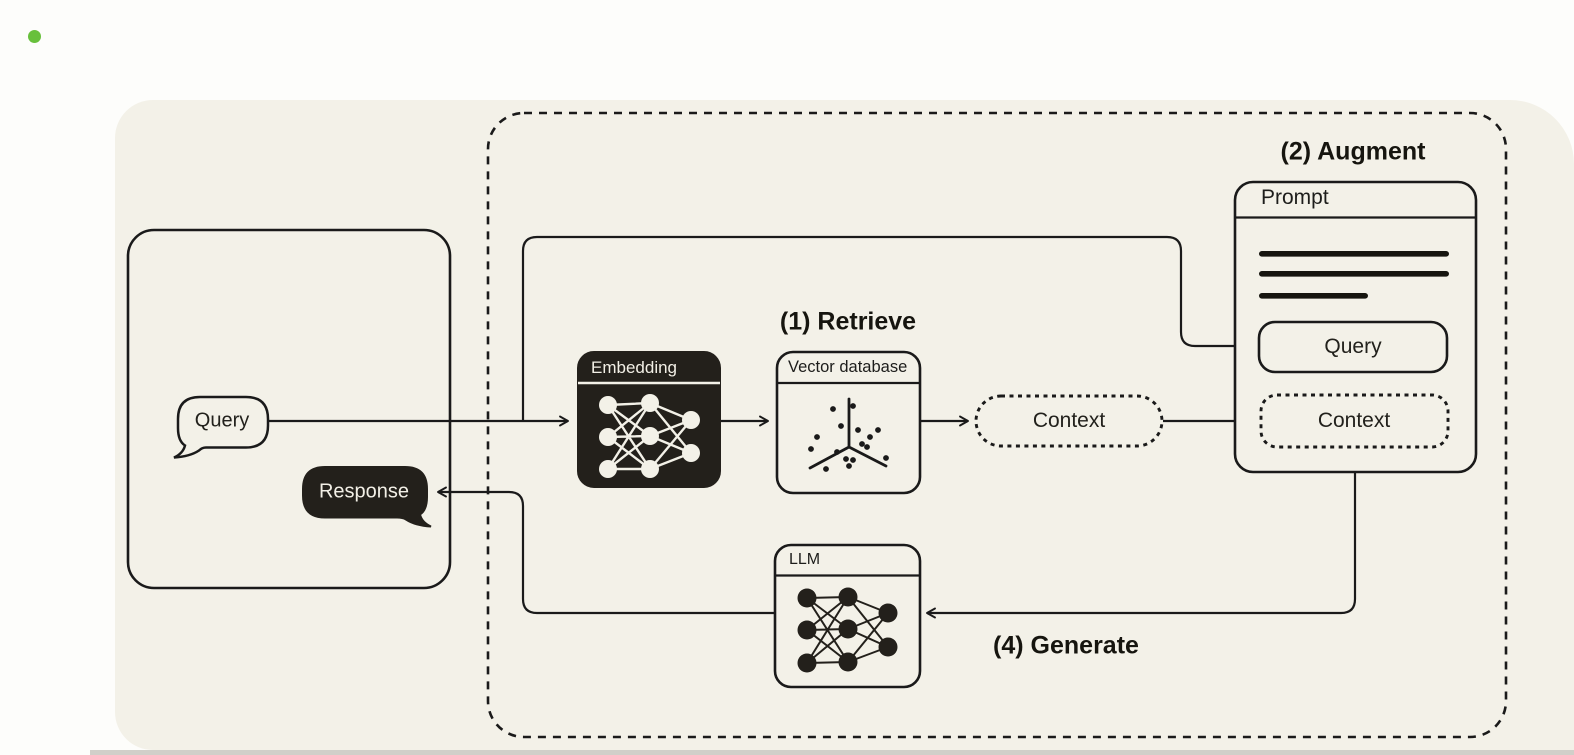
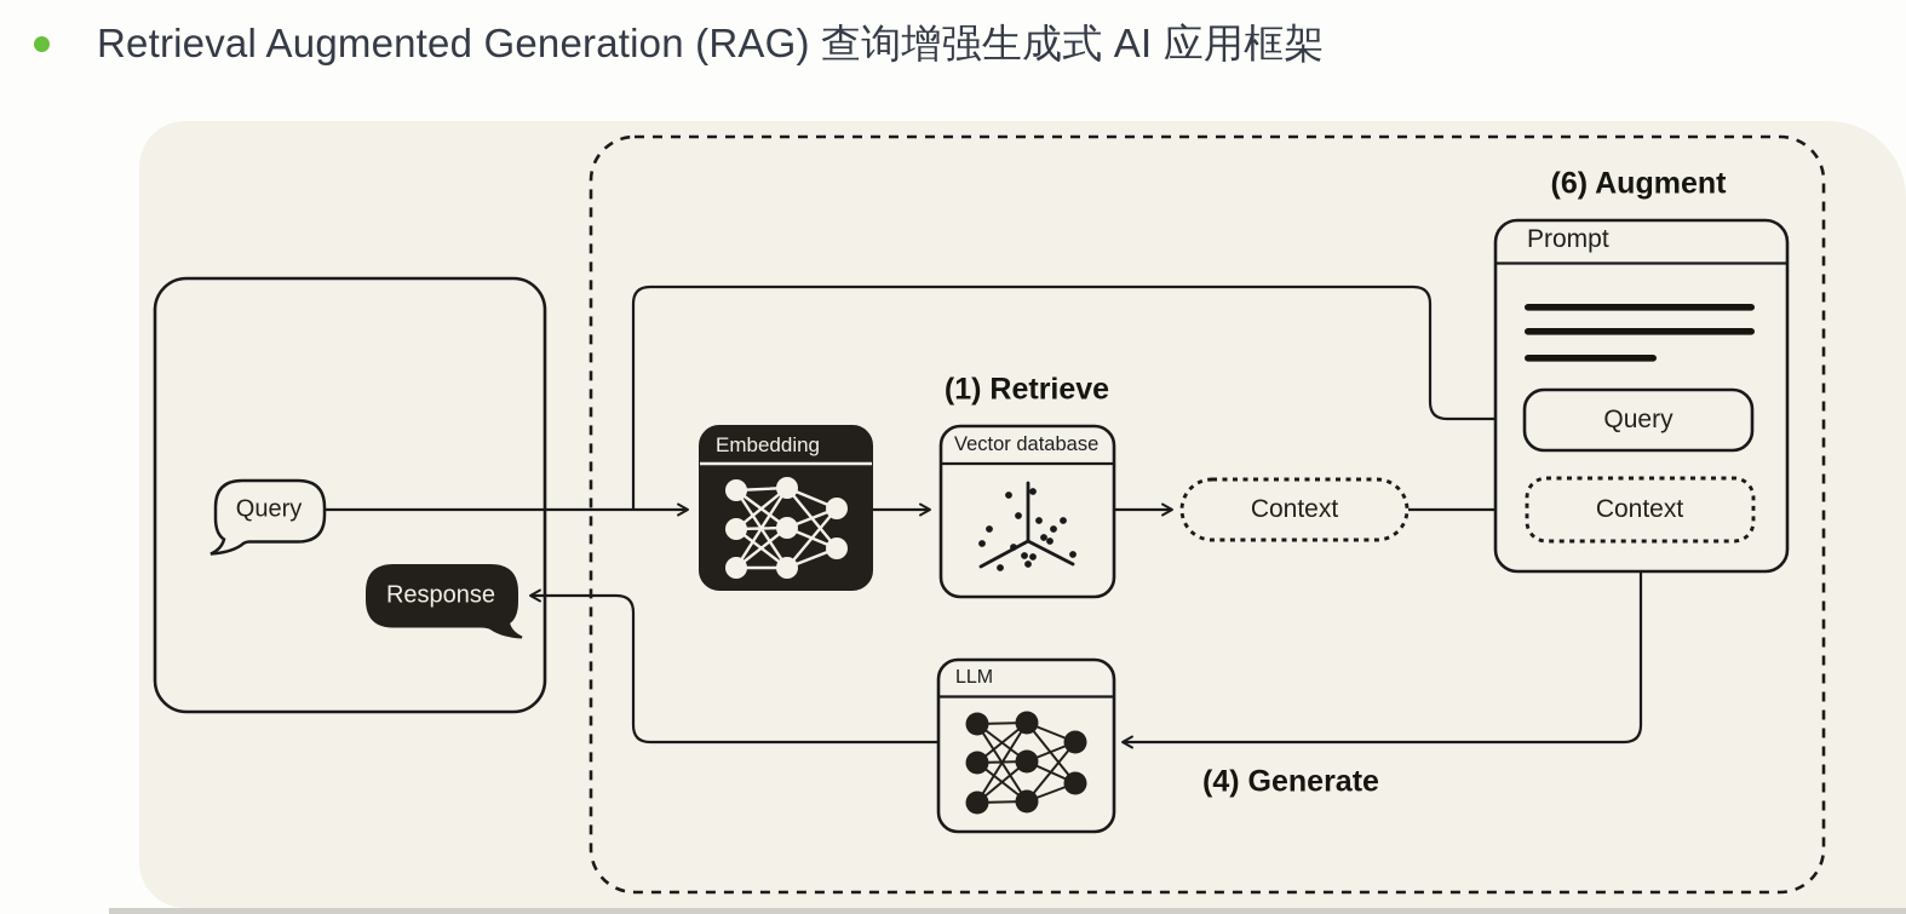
+ Retrieval Augmented Generation (RAG) 查询增强生成式 AI 应用框架
  Embedding
  Vector database
  LLM
  Prompt
  (1) Retrieve
- (2) Augment
+ (6) Augment
  (4) Generate
  Context
  Query
  Context
  Query
  Response
